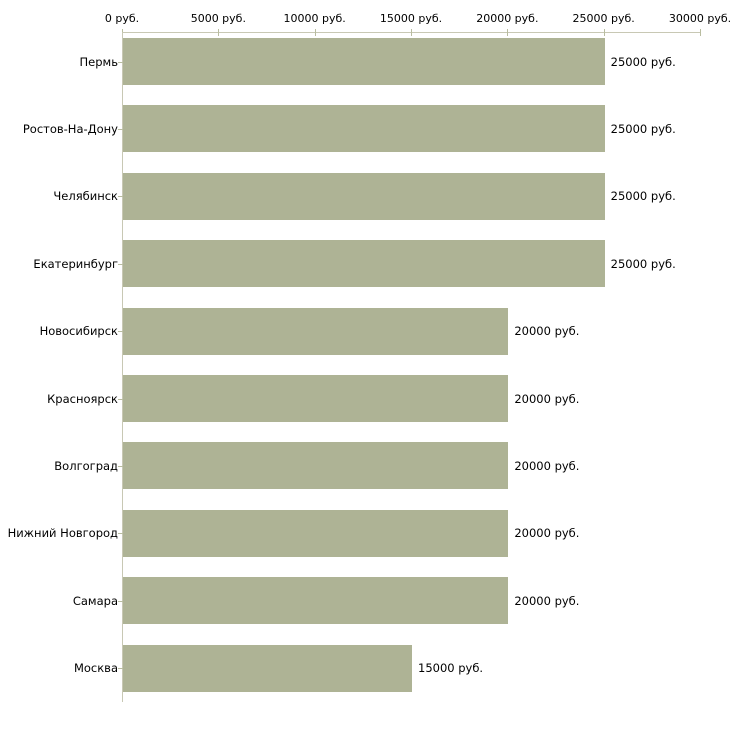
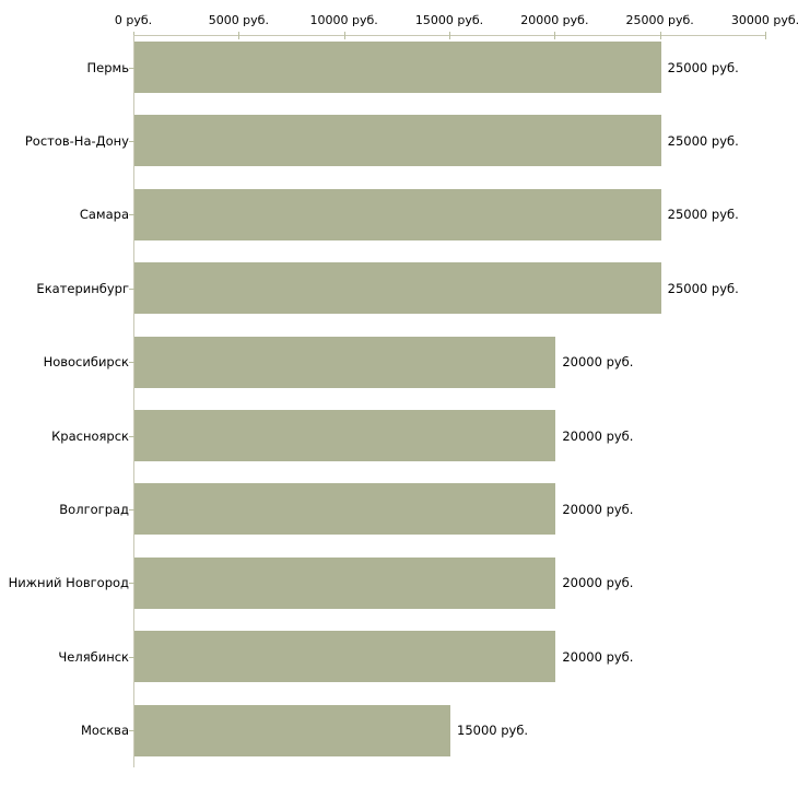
  0 руб.
  5000 руб.
  10000 руб.
  15000 руб.
  20000 руб.
  25000 руб.
  30000 руб.
  Пермь
  25000 руб.
  Ростов-На-Дону
  25000 руб.
- Челябинск
+ Самара
  25000 руб.
  Екатеринбург
  25000 руб.
  Новосибирск
  20000 руб.
  Красноярск
  20000 руб.
  Волгоград
  20000 руб.
  Нижний Новгород
  20000 руб.
- Самара
+ Челябинск
  20000 руб.
  Москва
  15000 руб.
